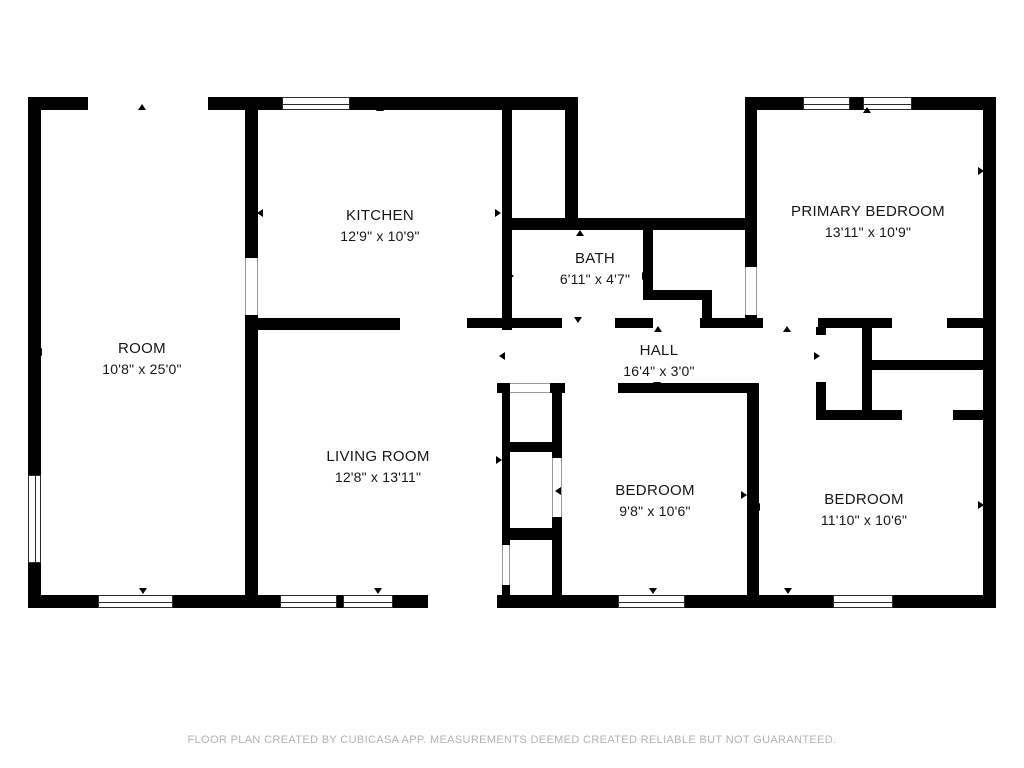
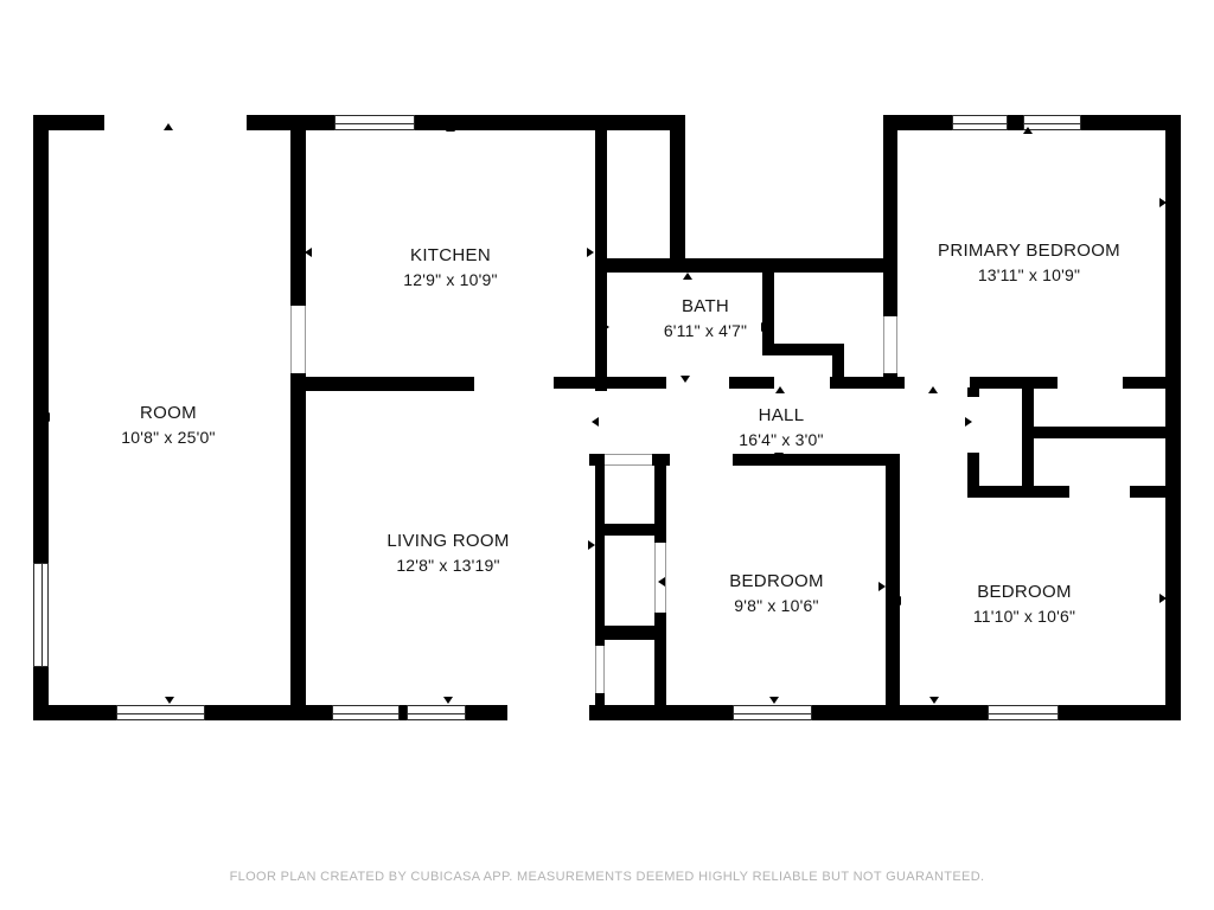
  ROOM
  10'8" x 25'0"
  KITCHEN
  12'9" x 10'9"
  BATH
  6'11" x 4'7"
  PRIMARY BEDROOM
  13'11" x 10'9"
  HALL
  16'4" x 3'0"
  LIVING ROOM
- 12'8" x 13'11"
+ 12'8" x 13'19"
  BEDROOM
  9'8" x 10'6"
  BEDROOM
  11'10" x 10'6"
- FLOOR PLAN CREATED BY CUBICASA APP. MEASUREMENTS DEEMED CREATED RELIABLE BUT NOT GUARANTEED.
+ FLOOR PLAN CREATED BY CUBICASA APP. MEASUREMENTS DEEMED HIGHLY RELIABLE BUT NOT GUARANTEED.
